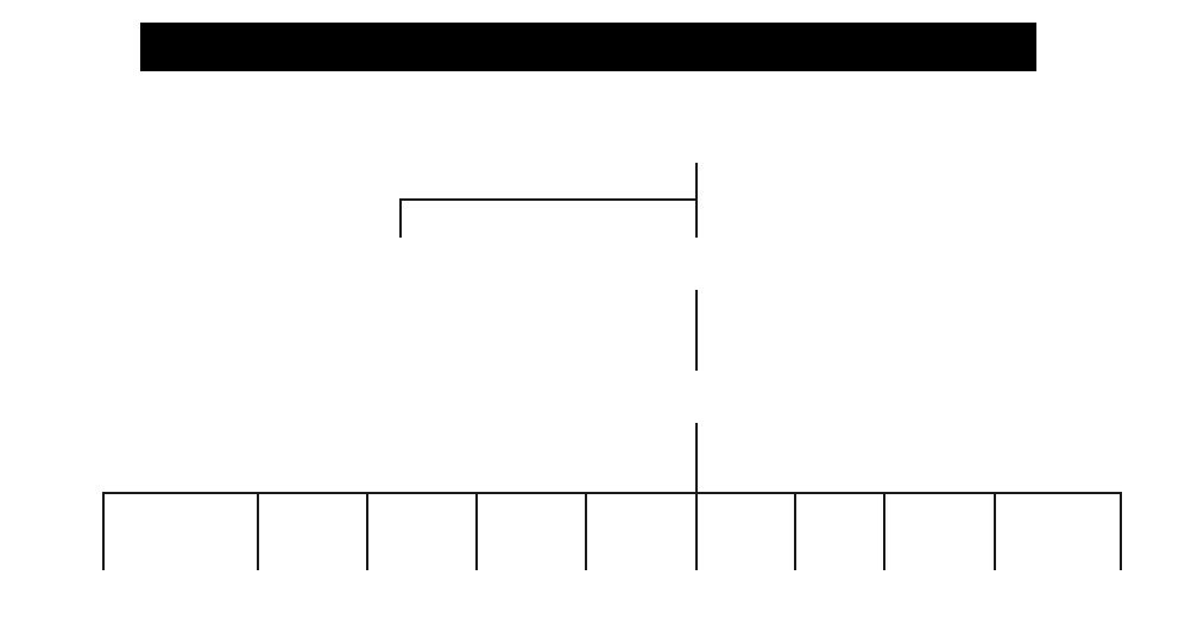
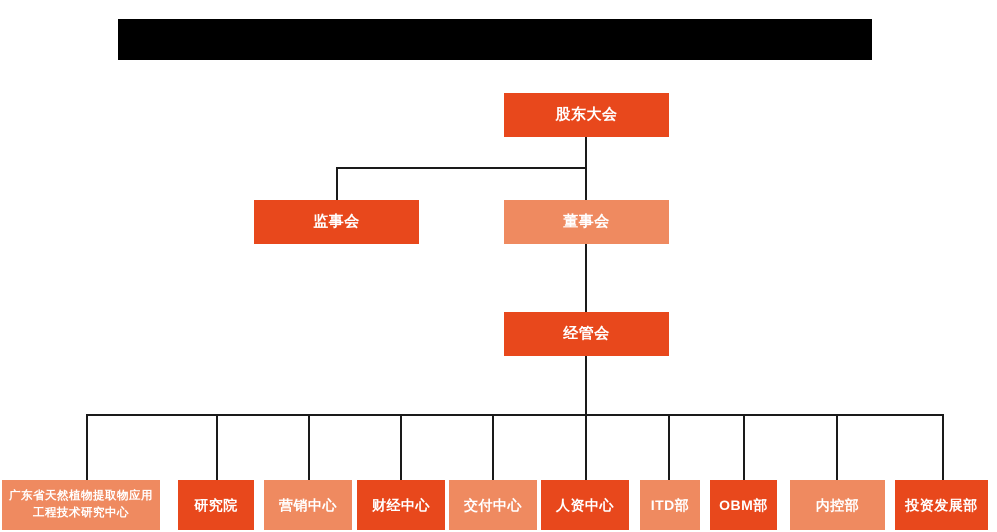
+ 股东大会
+ 监事会
+ 董事会
+ 经管会
+ 广东省天然植物提取物应用工程技术研究中心
+ 研究院
+ 营销中心
+ 财经中心
+ 交付中心
+ 人资中心
+ ITD部
+ OBM部
+ 内控部
+ 投资发展部
